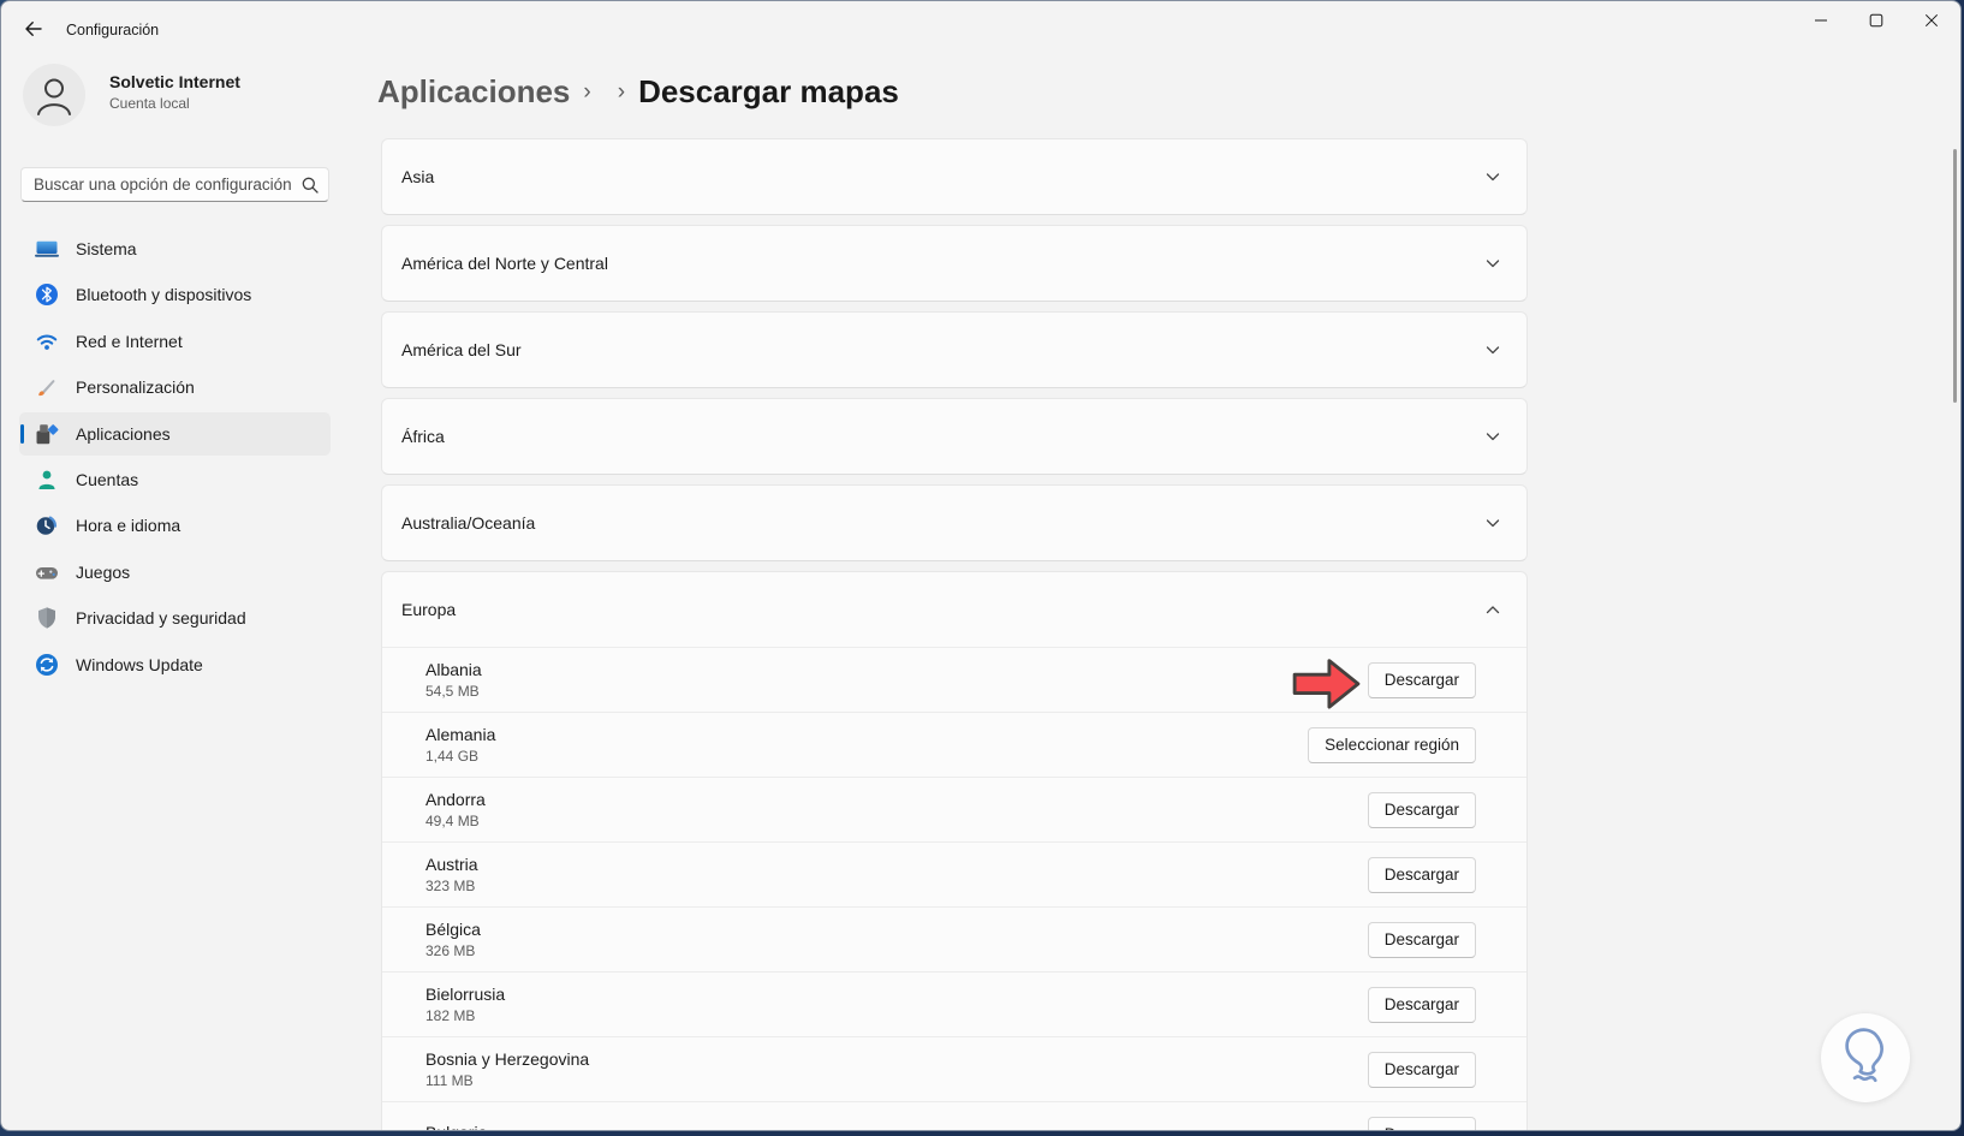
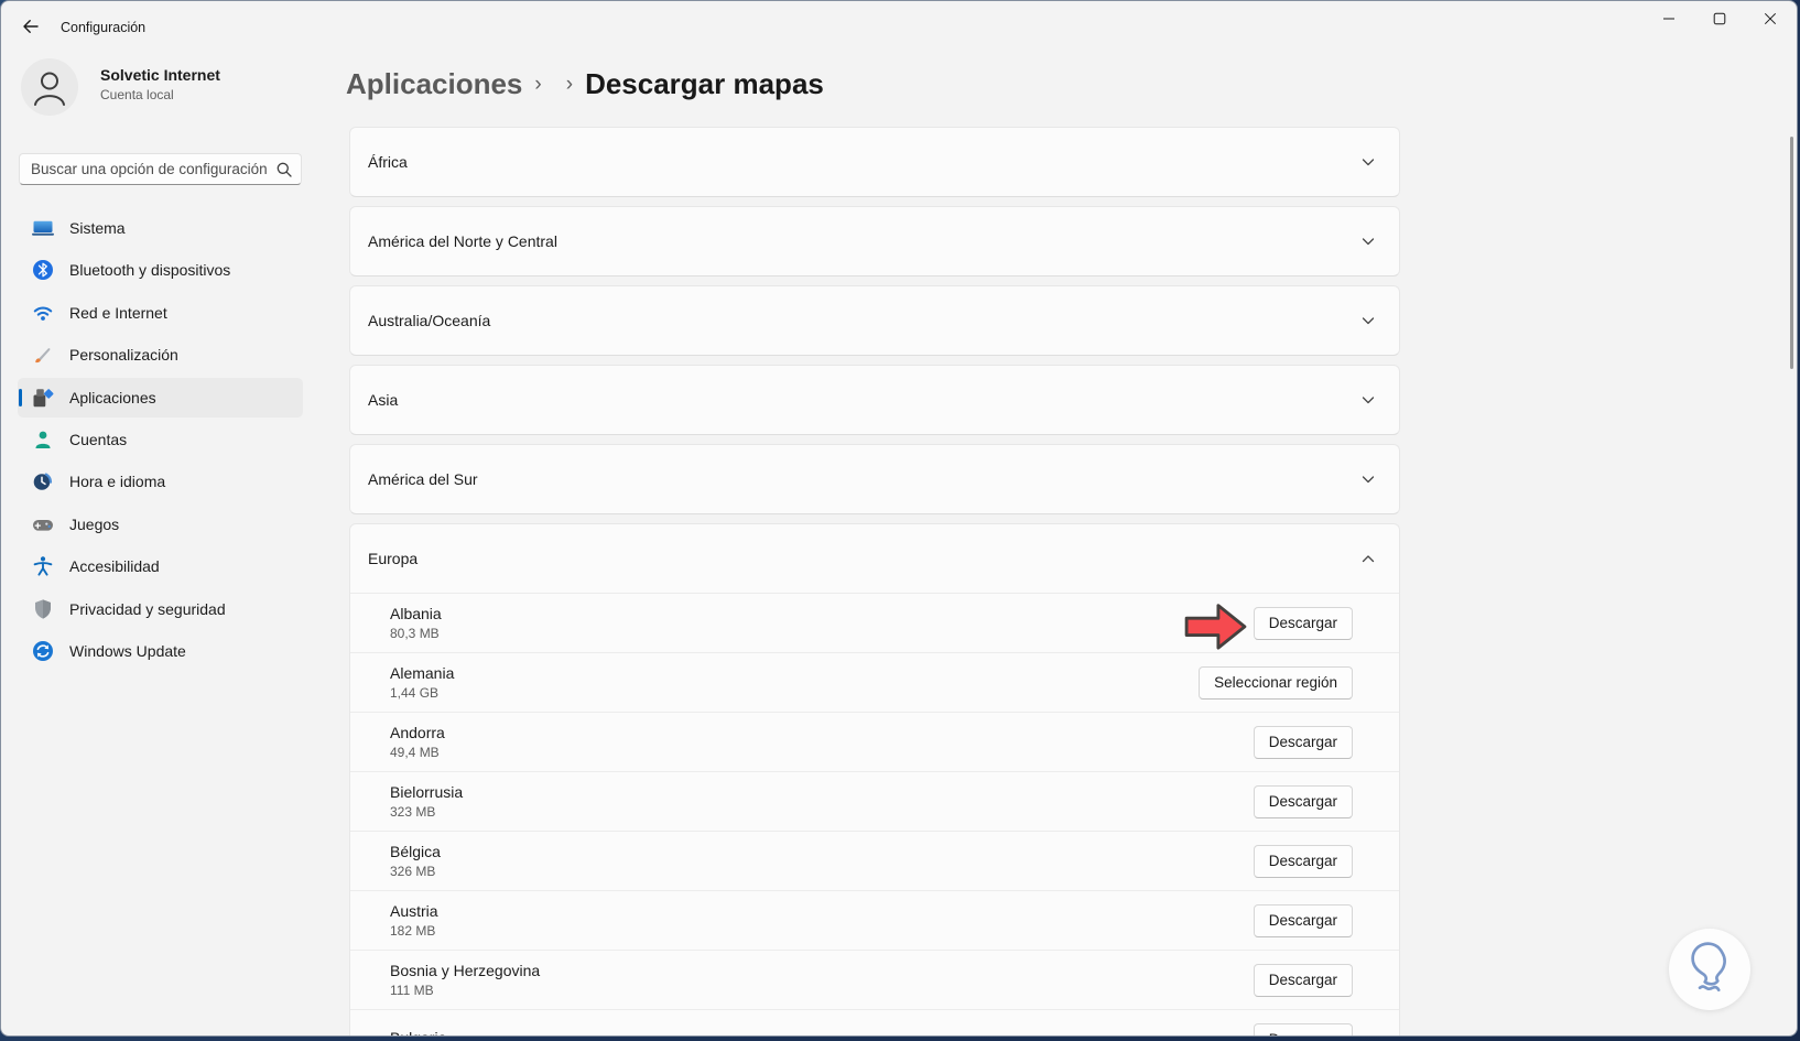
  Configuración
  Solvetic Internet
  Cuenta local
  Buscar una opción de configuración
  Sistema
  Bluetooth y dispositivos
  Red e Internet
  Personalización
  Aplicaciones
  Cuentas
  Hora e idioma
  Juegos
+ Accesibilidad
  Privacidad y seguridad
  Windows Update
  Aplicaciones
  ›
  ›
  Descargar mapas
- Asia
+ África
  América del Norte y Central
- América del Sur
+ Australia/Oceanía
- África
+ Asia
- Australia/Oceanía
+ América del Sur
  Europa
  Albania
- 54,5 MB
+ 80,3 MB
  Descargar
  Alemania
  1,44 GB
  Seleccionar región
  Andorra
  49,4 MB
  Descargar
- Austria
+ Bielorrusia
  323 MB
  Descargar
  Bélgica
  326 MB
  Descargar
- Bielorrusia
+ Austria
  182 MB
  Descargar
  Bosnia y Herzegovina
  111 MB
  Descargar
